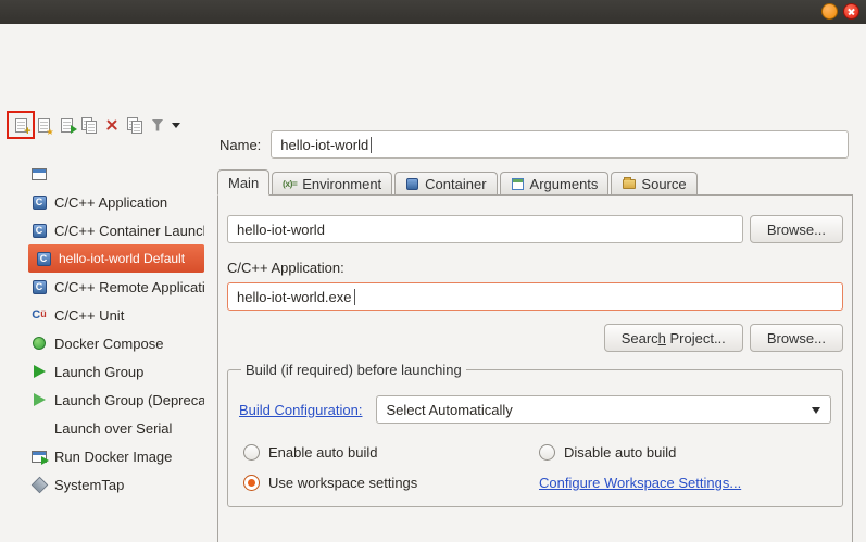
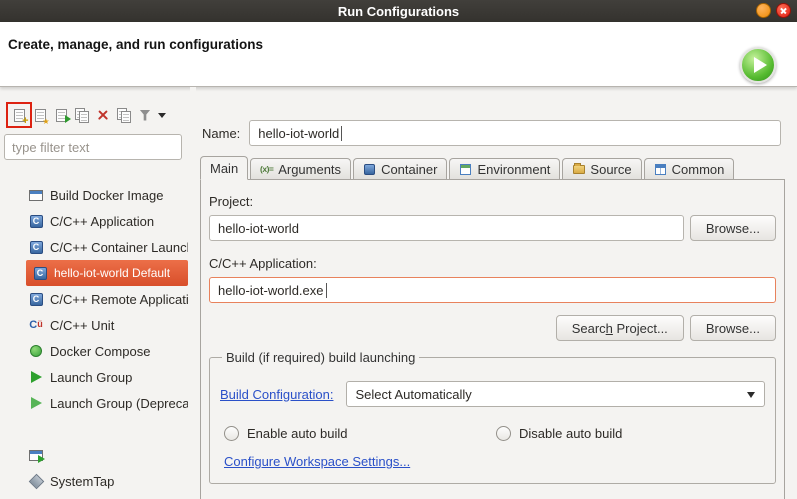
+ Run Configurations
+ Create, manage, and run configurations
+ type filter text
+ Build Docker Image
  C/C++ Application
  C/C++ Container Launc
  hello-iot-world Default
  C/C++ Remote Applicati
  C/C++ Unit
  Docker Compose
  Launch Group
  Launch Group (Depreca
- Launch over Serial
- Run Docker Image
  SystemTap
  Name:
  hello-iot-world
  Main
- Environment
+ Arguments
  Container
- Arguments
+ Environment
  Source
+ Common
+ Project:
  hello-iot-world
  Browse...
  C/C++ Application:
  hello-iot-world.exe
  Search Project...
  Browse...
- Build (if required) before launching
+ Build (if required) build launching
  Build Configuration:
  Select Automatically
  Enable auto build
  Disable auto build
- Use workspace settings
  Configure Workspace Settings...
